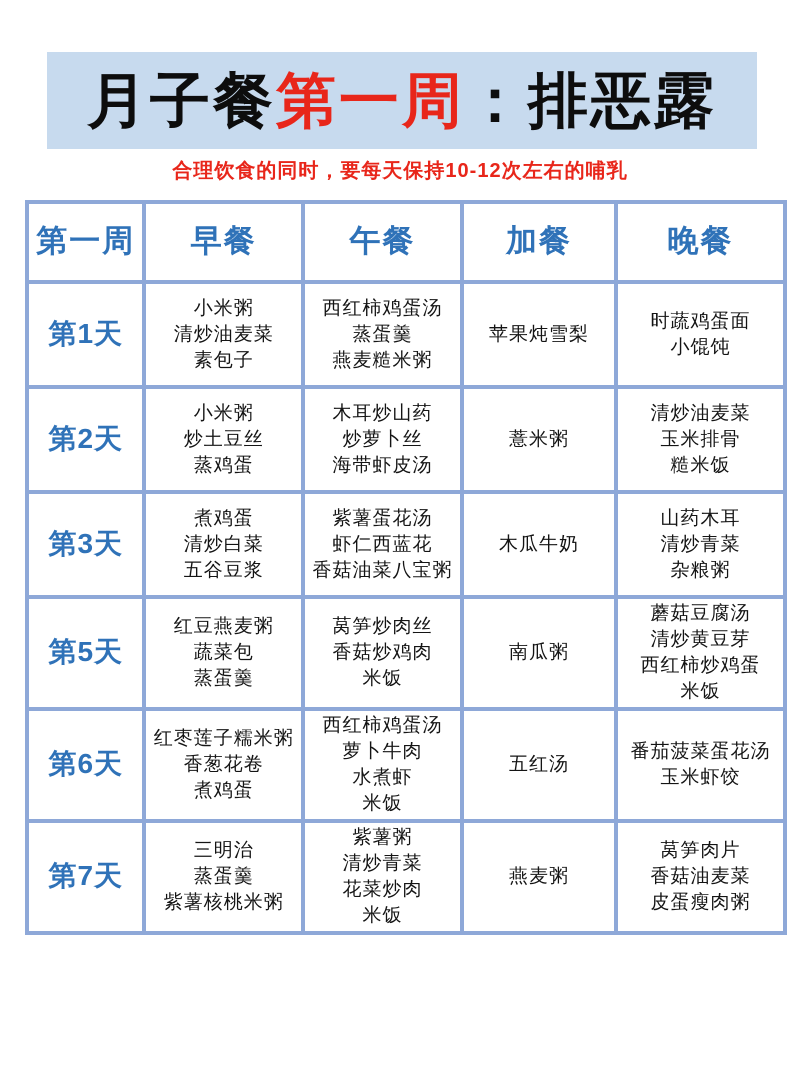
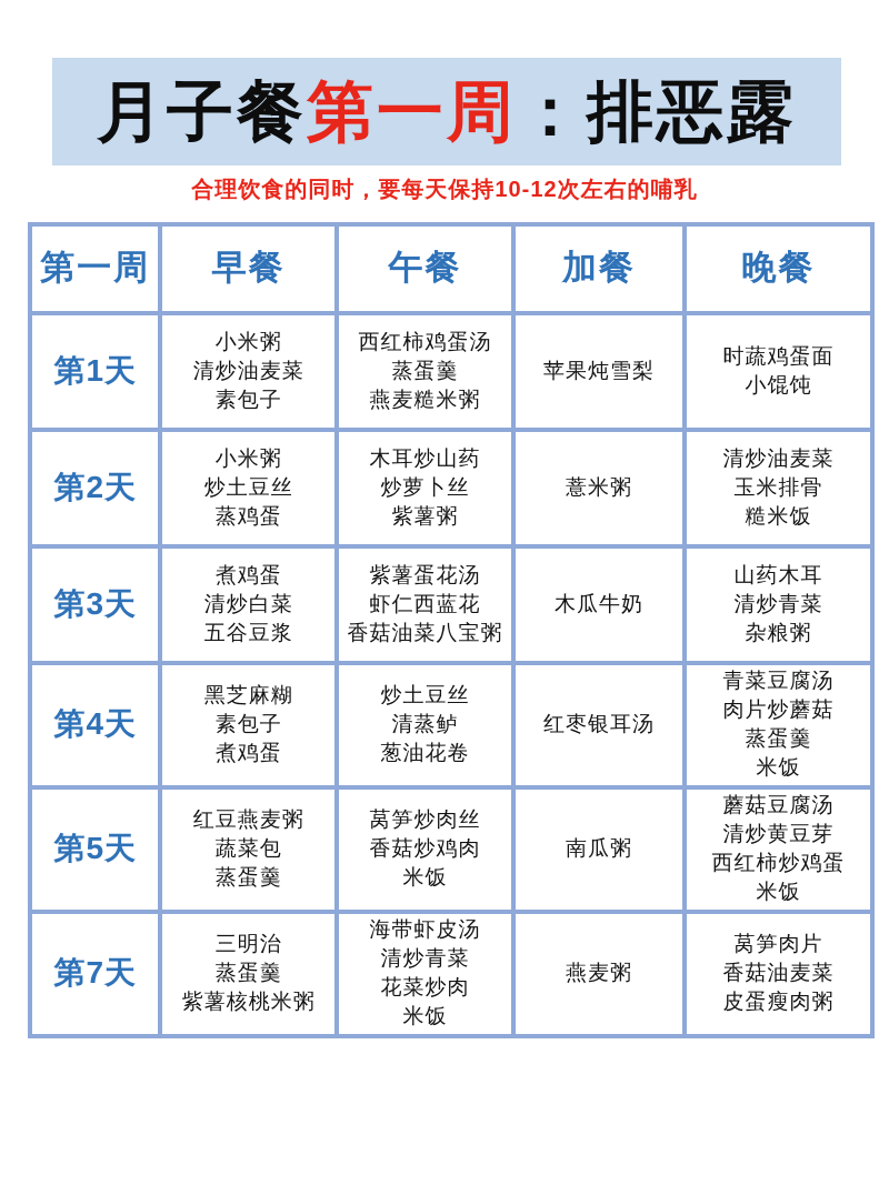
  月子餐第一周：排恶露
  合理饮食的同时，要每天保持10-12次左右的哺乳
  第一周	早餐	午餐	加餐	晚餐
  第1天	小米粥清炒油麦菜素包子	西红柿鸡蛋汤蒸蛋羹燕麦糙米粥	苹果炖雪梨	时蔬鸡蛋面小馄饨
- 第2天	小米粥炒土豆丝蒸鸡蛋	木耳炒山药炒萝卜丝海带虾皮汤	薏米粥	清炒油麦菜玉米排骨糙米饭
+ 第2天	小米粥炒土豆丝蒸鸡蛋	木耳炒山药炒萝卜丝紫薯粥	薏米粥	清炒油麦菜玉米排骨糙米饭
  第3天	煮鸡蛋清炒白菜五谷豆浆	紫薯蛋花汤虾仁西蓝花香菇油菜八宝粥	木瓜牛奶	山药木耳清炒青菜杂粮粥
+ 第4天	黑芝麻糊素包子煮鸡蛋	炒土豆丝清蒸鲈葱油花卷	红枣银耳汤	青菜豆腐汤肉片炒蘑菇蒸蛋羹米饭
  第5天	红豆燕麦粥蔬菜包蒸蛋羹	莴笋炒肉丝香菇炒鸡肉米饭	南瓜粥	蘑菇豆腐汤清炒黄豆芽西红柿炒鸡蛋米饭
- 第6天	红枣莲子糯米粥香葱花卷煮鸡蛋	西红柿鸡蛋汤萝卜牛肉水煮虾米饭	五红汤	番茄菠菜蛋花汤玉米虾饺
- 第7天	三明治蒸蛋羹紫薯核桃米粥	紫薯粥清炒青菜花菜炒肉米饭	燕麦粥	莴笋肉片香菇油麦菜皮蛋瘦肉粥
+ 第7天	三明治蒸蛋羹紫薯核桃米粥	海带虾皮汤清炒青菜花菜炒肉米饭	燕麦粥	莴笋肉片香菇油麦菜皮蛋瘦肉粥
